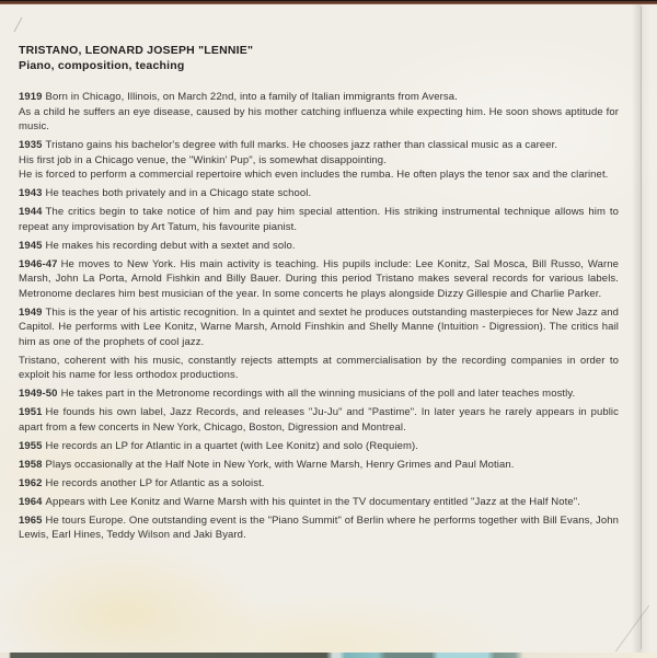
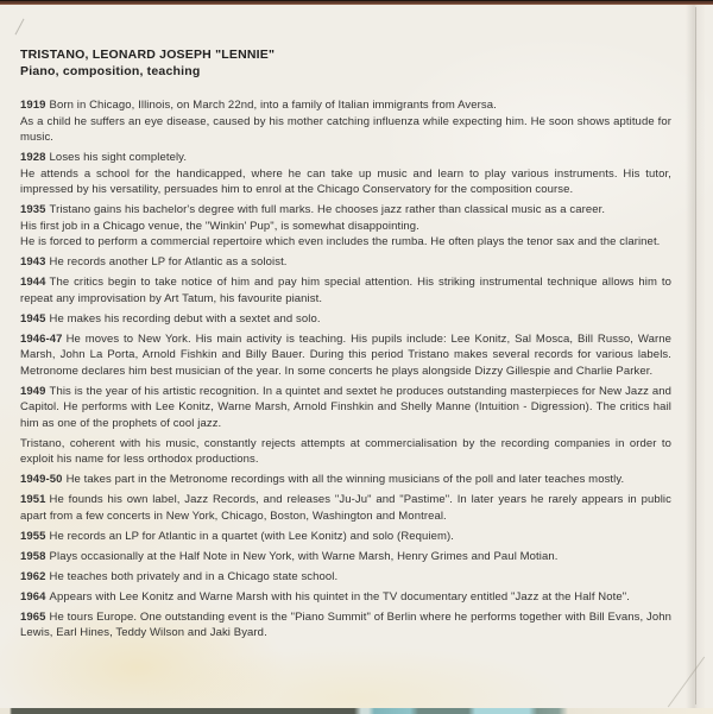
  TRISTANO, LEONARD JOSEPH "LENNIE"
  Piano, composition, teaching
  1919 Born in Chicago, Illinois, on March 22nd, into a family of Italian immigrants from Aversa.
  As a child he suffers an eye disease, caused by his mother catching influenza while expecting him. He soon shows aptitude for music.
+ 1928 Loses his sight completely.
+ He attends a school for the handicapped, where he can take up music and learn to play various instruments. His tutor, impressed by his versatility, persuades him to enrol at the Chicago Conservatory for the composition course.
  1935 Tristano gains his bachelor's degree with full marks. He chooses jazz rather than classical music as a career.
  His first job in a Chicago venue, the "Winkin' Pup", is somewhat disappointing.
  He is forced to perform a commercial repertoire which even includes the rumba. He often plays the tenor sax and the clarinet.
- 1943 He teaches both privately and in a Chicago state school.
+ 1943 He records another LP for Atlantic as a soloist.
  1944 The critics begin to take notice of him and pay him special attention. His striking instrumental technique allows him to repeat any improvisation by Art Tatum, his favourite pianist.
  1945 He makes his recording debut with a sextet and solo.
  1946-47 He moves to New York. His main activity is teaching. His pupils include: Lee Konitz, Sal Mosca, Bill Russo, Warne Marsh, John La Porta, Arnold Fishkin and Billy Bauer. During this period Tristano makes several records for various labels. Metronome declares him best musician of the year. In some concerts he plays alongside Dizzy Gillespie and Charlie Parker.
  1949 This is the year of his artistic recognition. In a quintet and sextet he produces outstanding masterpieces for New Jazz and Capitol. He performs with Lee Konitz, Warne Marsh, Arnold Finshkin and Shelly Manne (Intuition - Digression). The critics hail him as one of the prophets of cool jazz.
  Tristano, coherent with his music, constantly rejects attempts at commercialisation by the recording companies in order to exploit his name for less orthodox productions.
  1949-50 He takes part in the Metronome recordings with all the winning musicians of the poll and later teaches mostly.
- 1951 He founds his own label, Jazz Records, and releases "Ju-Ju" and "Pastime". In later years he rarely appears in public apart from a few concerts in New York, Chicago, Boston, Digression and Montreal.
+ 1951 He founds his own label, Jazz Records, and releases "Ju-Ju" and "Pastime". In later years he rarely appears in public apart from a few concerts in New York, Chicago, Boston, Washington and Montreal.
  1955 He records an LP for Atlantic in a quartet (with Lee Konitz) and solo (Requiem).
  1958 Plays occasionally at the Half Note in New York, with Warne Marsh, Henry Grimes and Paul Motian.
- 1962 He records another LP for Atlantic as a soloist.
+ 1962 He teaches both privately and in a Chicago state school.
  1964 Appears with Lee Konitz and Warne Marsh with his quintet in the TV documentary entitled "Jazz at the Half Note".
  1965 He tours Europe. One outstanding event is the "Piano Summit" of Berlin where he performs together with Bill Evans, John Lewis, Earl Hines, Teddy Wilson and Jaki Byard.
